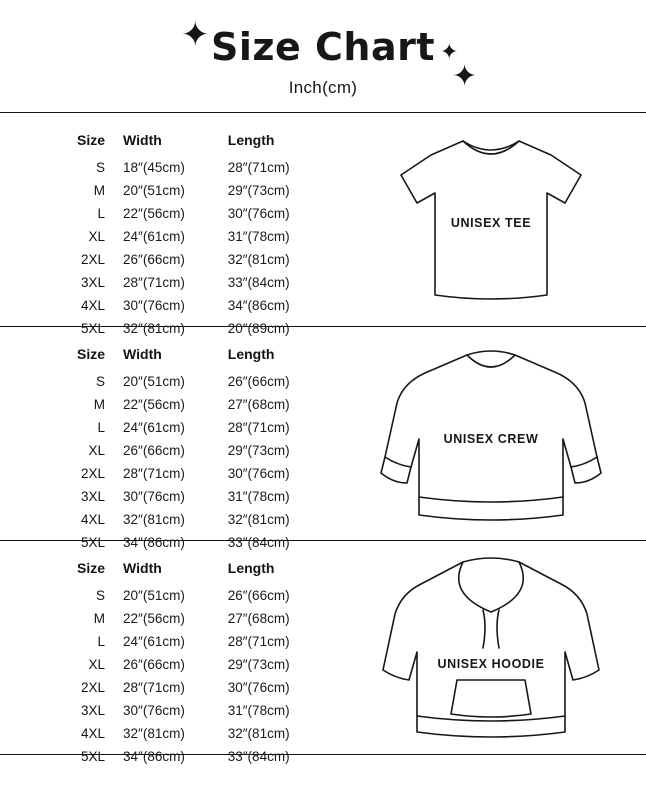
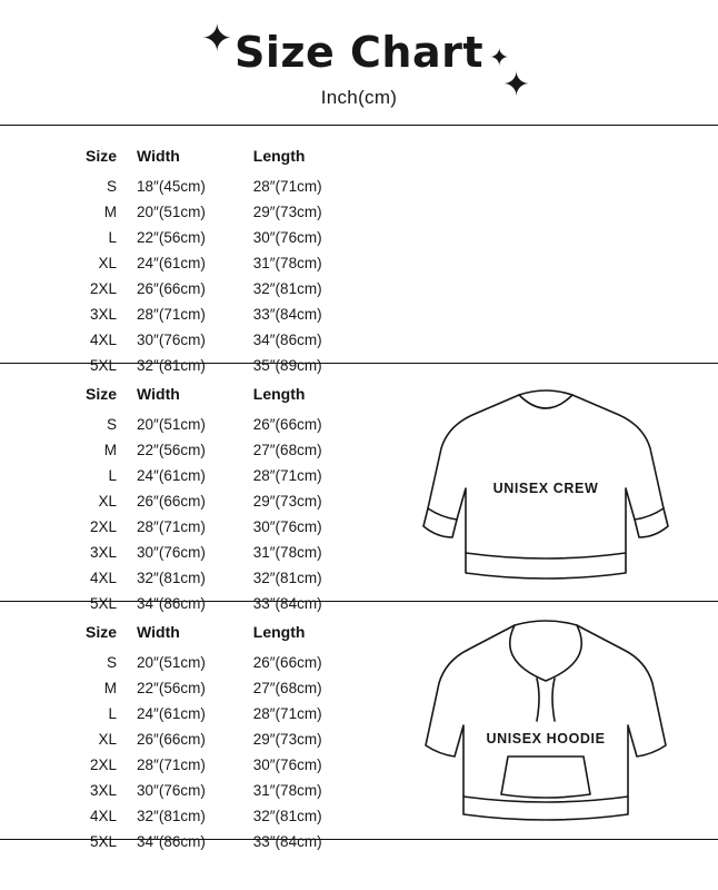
  ✦
  ✦
  ✦
  Size Chart
  Inch(cm)
  Size	Width	Length
  S	18″(45cm)	28″(71cm)
  M	20″(51cm)	29″(73cm)
  L	22″(56cm)	30″(76cm)
  XL	24″(61cm)	31″(78cm)
  2XL	26″(66cm)	32″(81cm)
  3XL	28″(71cm)	33″(84cm)
  4XL	30″(76cm)	34″(86cm)
- 5XL	32″(81cm)	20″(89cm)
+ 5XL	32″(81cm)	35″(89cm)
- UNISEX TEE
  Size	Width	Length
  S	20″(51cm)	26″(66cm)
  M	22″(56cm)	27″(68cm)
  L	24″(61cm)	28″(71cm)
  XL	26″(66cm)	29″(73cm)
  2XL	28″(71cm)	30″(76cm)
  3XL	30″(76cm)	31″(78cm)
  4XL	32″(81cm)	32″(81cm)
  5XL	34″(86cm)	33″(84cm)
  UNISEX CREW
  Size	Width	Length
  S	20″(51cm)	26″(66cm)
  M	22″(56cm)	27″(68cm)
  L	24″(61cm)	28″(71cm)
  XL	26″(66cm)	29″(73cm)
  2XL	28″(71cm)	30″(76cm)
  3XL	30″(76cm)	31″(78cm)
  4XL	32″(81cm)	32″(81cm)
  5XL	34″(86cm)	33″(84cm)
  UNISEX HOODIE
